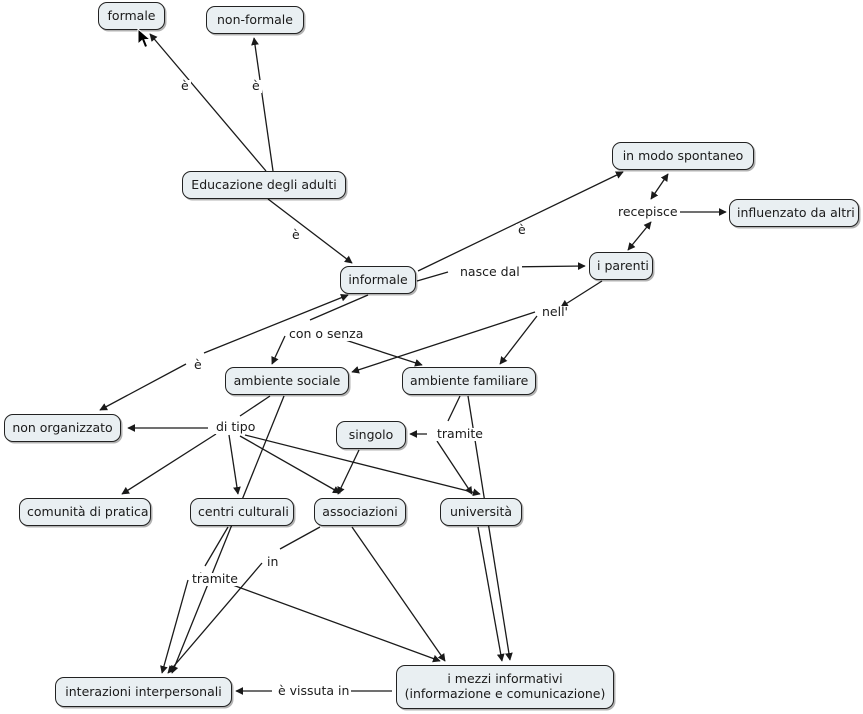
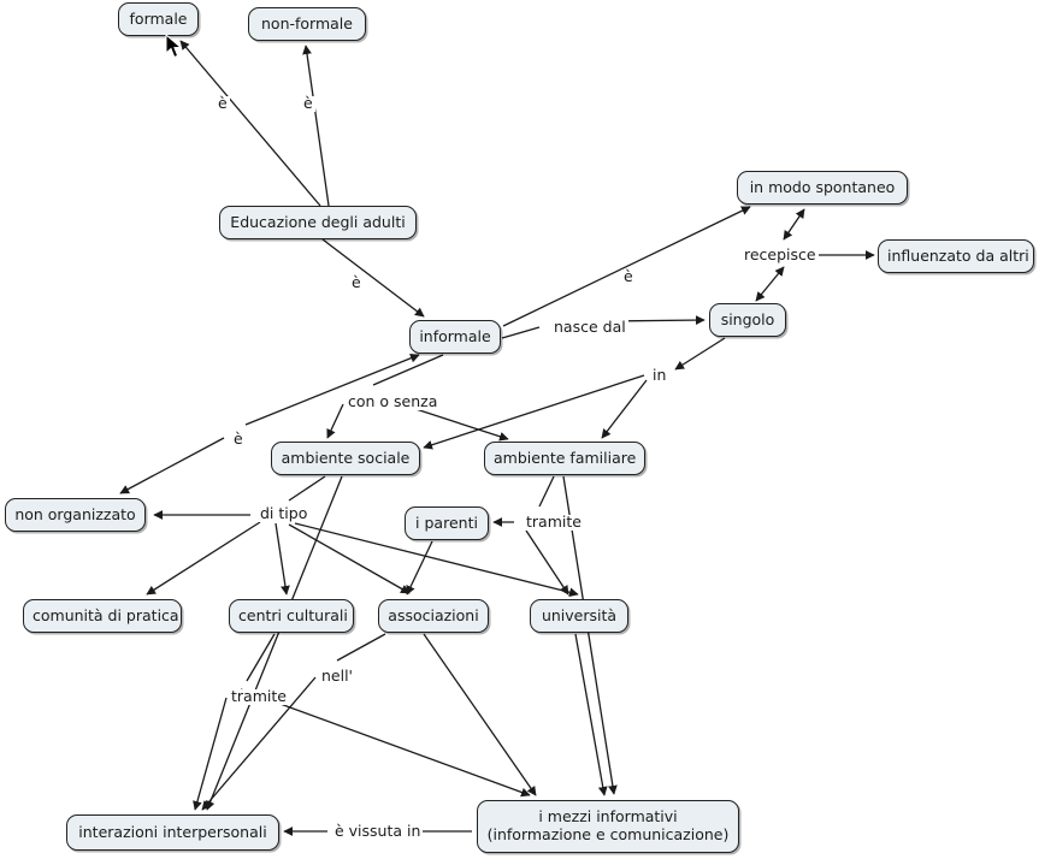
  formale
  non-formale
  Educazione degli adulti
  in modo spontaneo
  influenzato da altri
- i parenti
+ singolo
  informale
  non organizzato
  ambiente sociale
  ambiente familiare
- singolo
+ i parenti
  comunità di pratica
  centri culturali
  associazioni
  università
  interazioni interpersonali
  i mezzi informativi
  (informazione e comunicazione)
  è
  è
  è
  è
  nasce dal
  recepisce
- nell'
+ in
  con o senza
  è
  di tipo
  tramite
- in
+ nell'
  tramite
  è vissuta in
